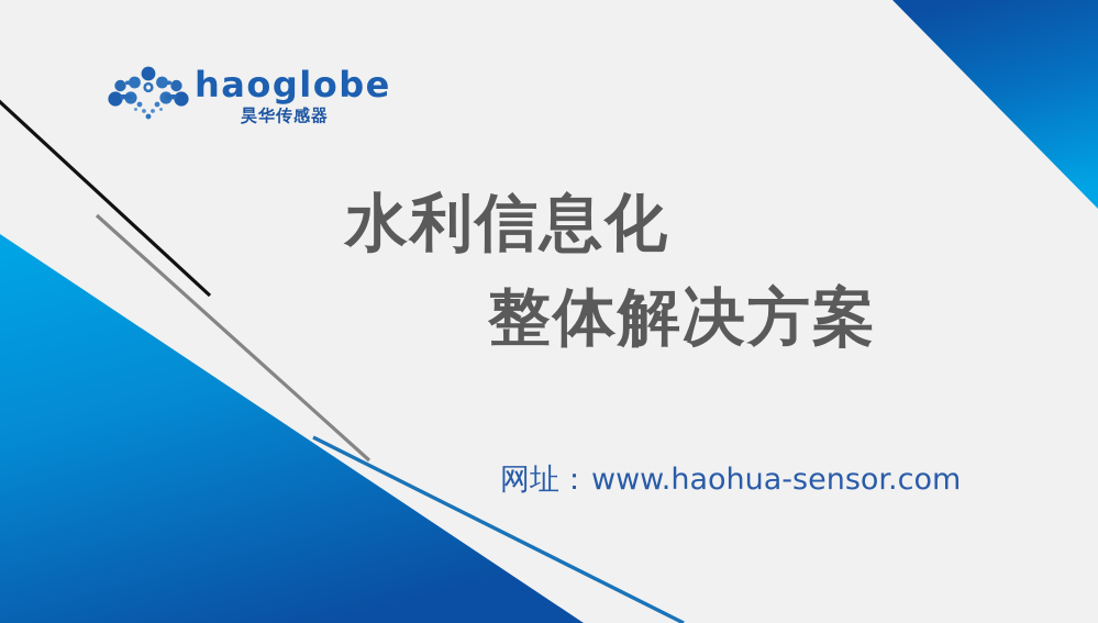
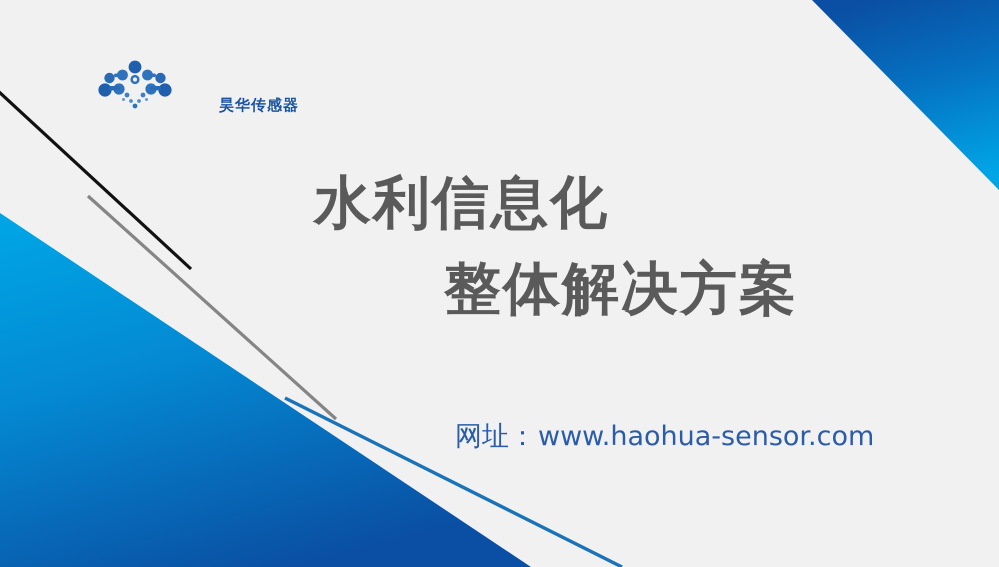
- haoglobe
  昊华传感器
  水利信息化
  整体解决方案
  网址：www.haohua-sensor.com
